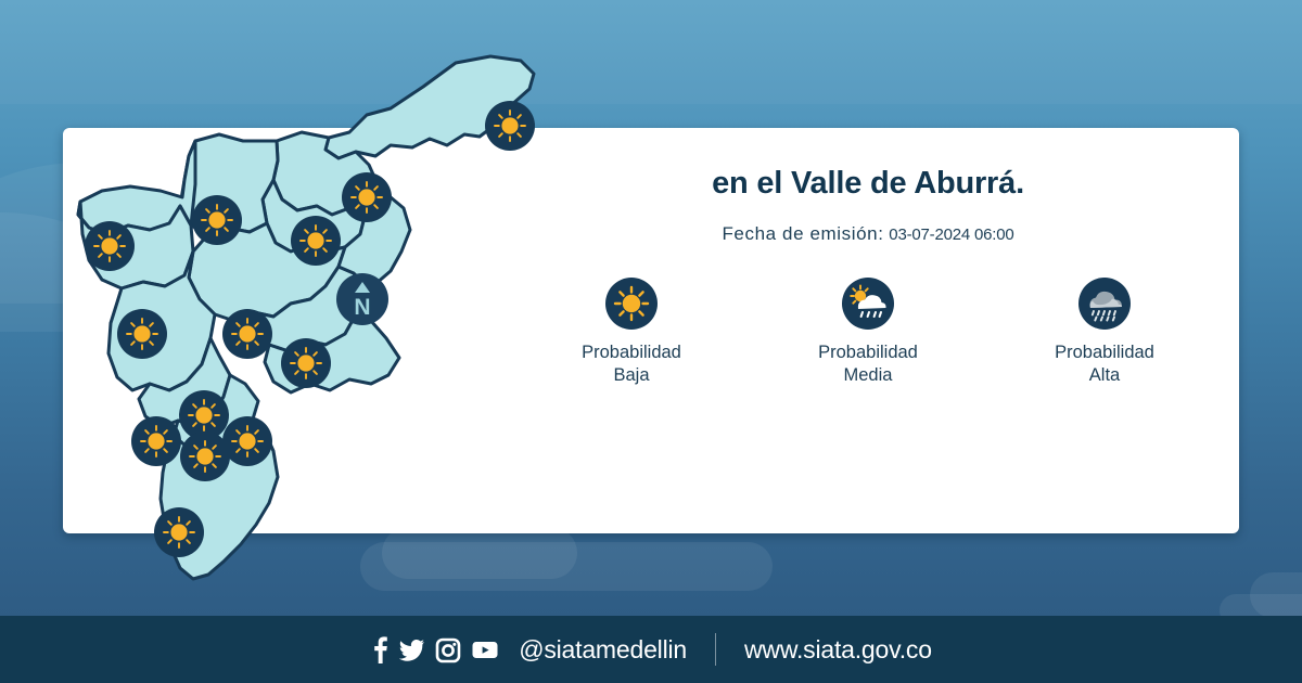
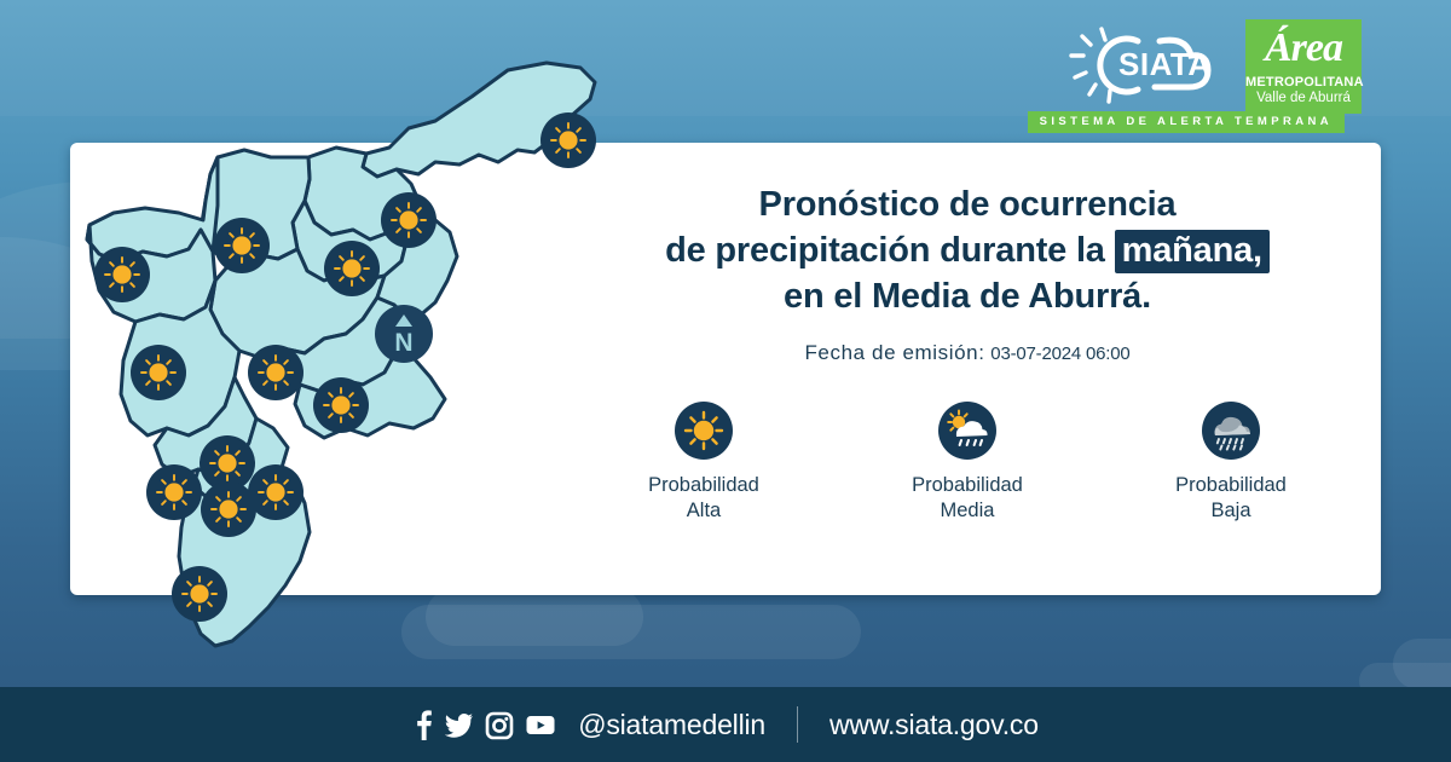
+ SIATA
+ Área
+ METROPOLITANA
+ Valle de Aburrá
+ SISTEMA DE ALERTA TEMPRANA
  N
+ Pronóstico de ocurrencia
+ de precipitación durante la mañana,
- en el Valle de Aburrá.
+ en el Media de Aburrá.
  Fecha de emisión: 03-07-2024 06:00
  Probabilidad
- Baja
+ Alta
  Probabilidad
  Media
  Probabilidad
- Alta
+ Baja
  @siatamedellin
  www.siata.gov.co
